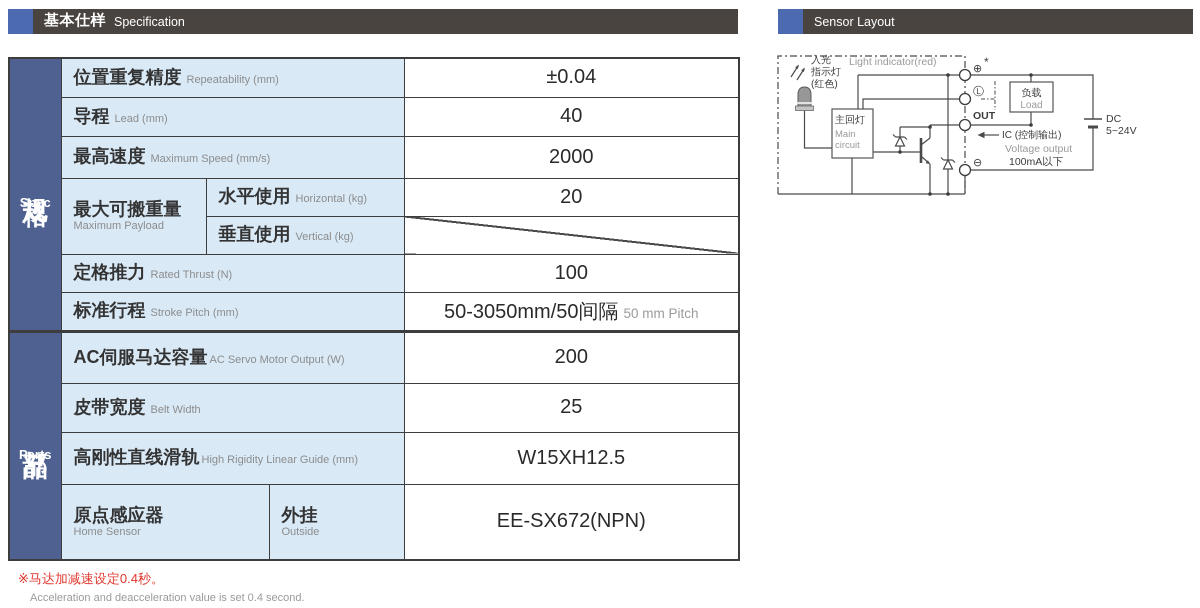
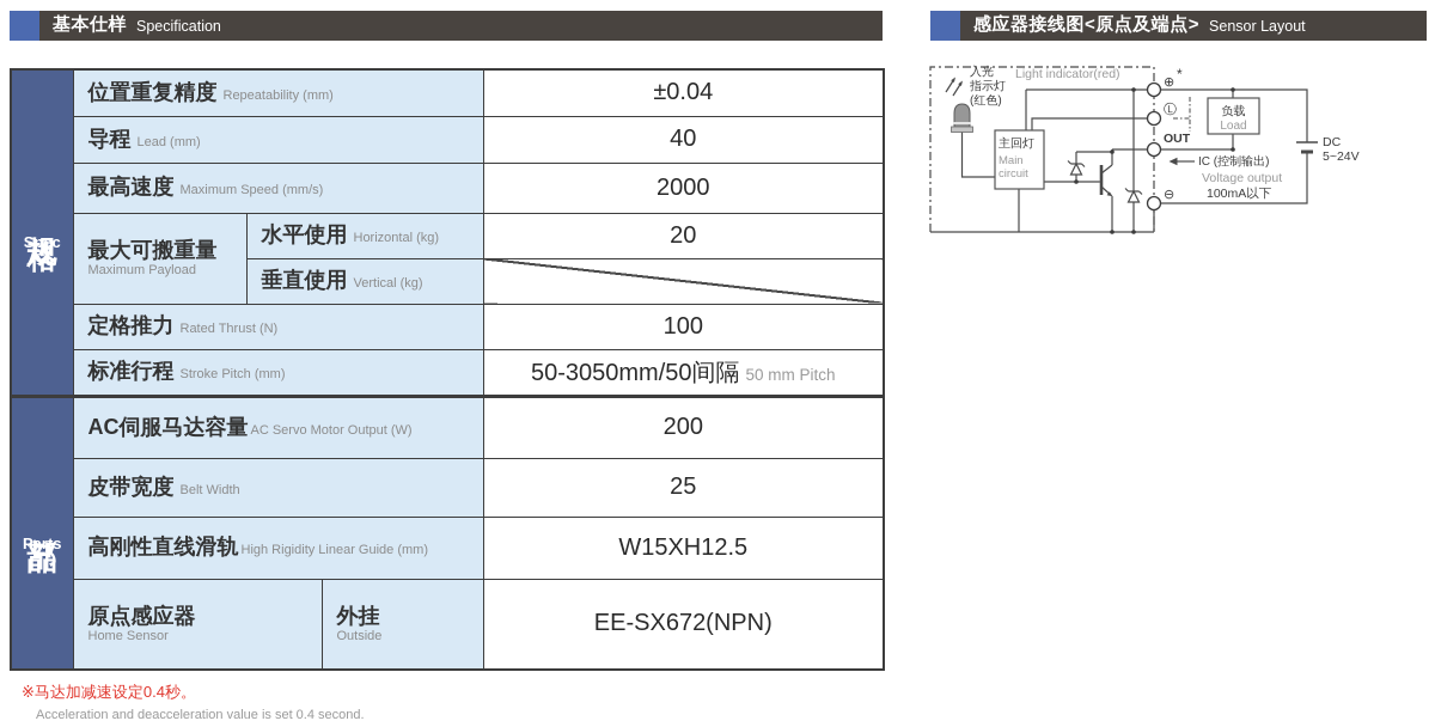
  基本仕样
  Specification
+ 感应器接线图<原点及端点>
  Sensor Layout
  Spec	位置重复精度 Repeatability (mm)	±0.04
  导程 Lead (mm)	40
  最高速度 Maximum Speed (mm/s)	2000
  最大可搬重量Maximum Payload	水平使用 Horizontal (kg)	20
  垂直使用 Vertical (kg)
  定格推力 Rated Thrust (N)	100
  标准行程 Stroke Pitch (mm)	50-3050mm/50间隔 50 mm Pitch
  Parts	AC伺服马达容量 AC Servo Motor Output (W)	200
  皮带宽度 Belt Width	25
  高刚性直线滑轨 High Rigidity Linear Guide (mm)	W15XH12.5
  原点感应器Home Sensor	外挂Outside	EE-SX672(NPN)
  ※马达加减速设定0.4秒。
  Acceleration and deacceleration value is set 0.4 second.
  入光
  指示灯
  (红色)
  Light indicator(red)
  主回灯
  Main
  circuit
  负载
  Load
  DC
  5~24V
  ⊕
  *
  Ⓛ
  ⊖
  OUT
  IC (控制输出)
  Voltage output
  100mA以下
